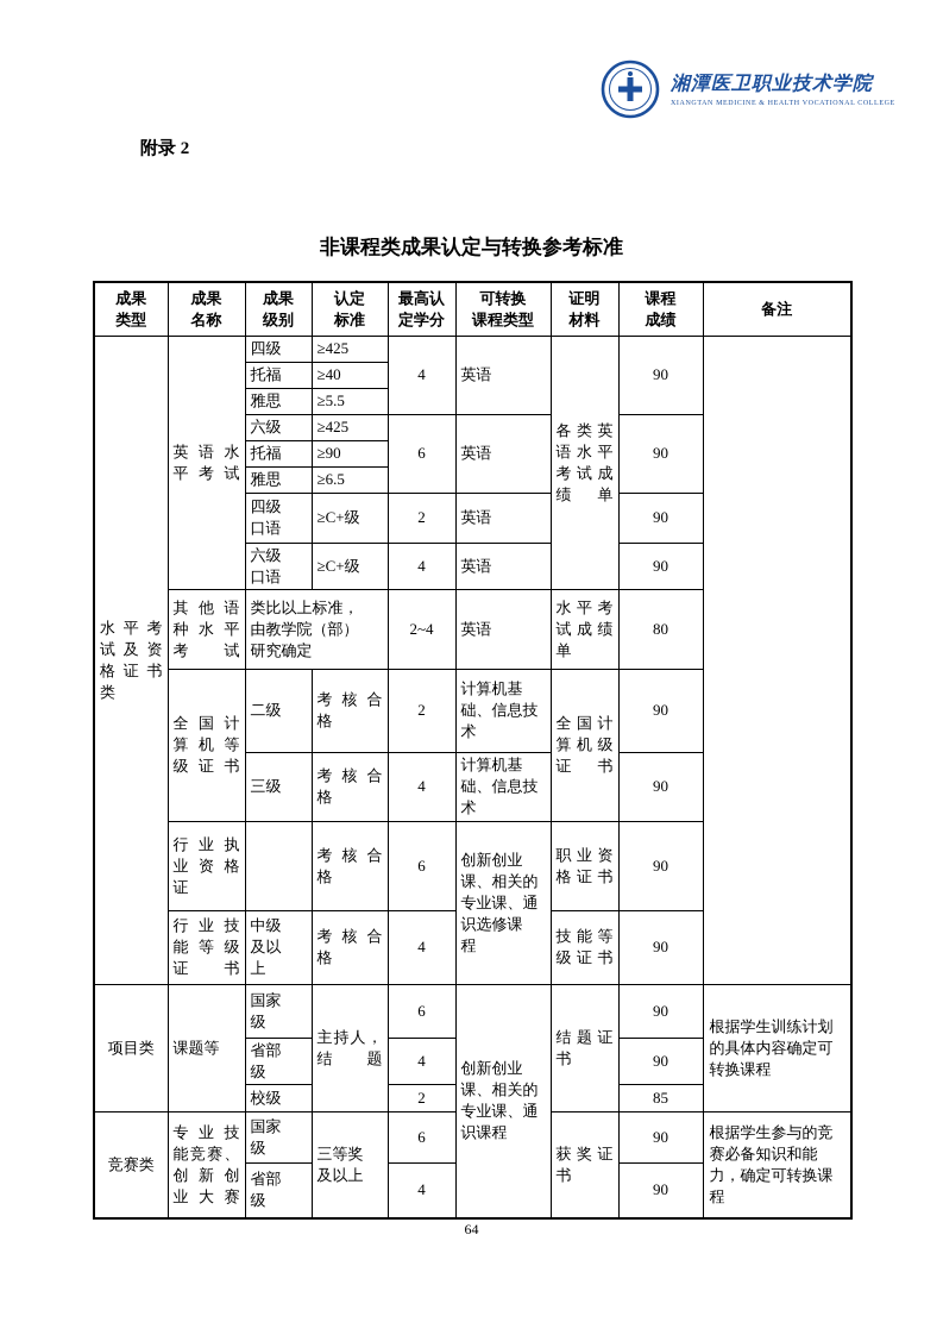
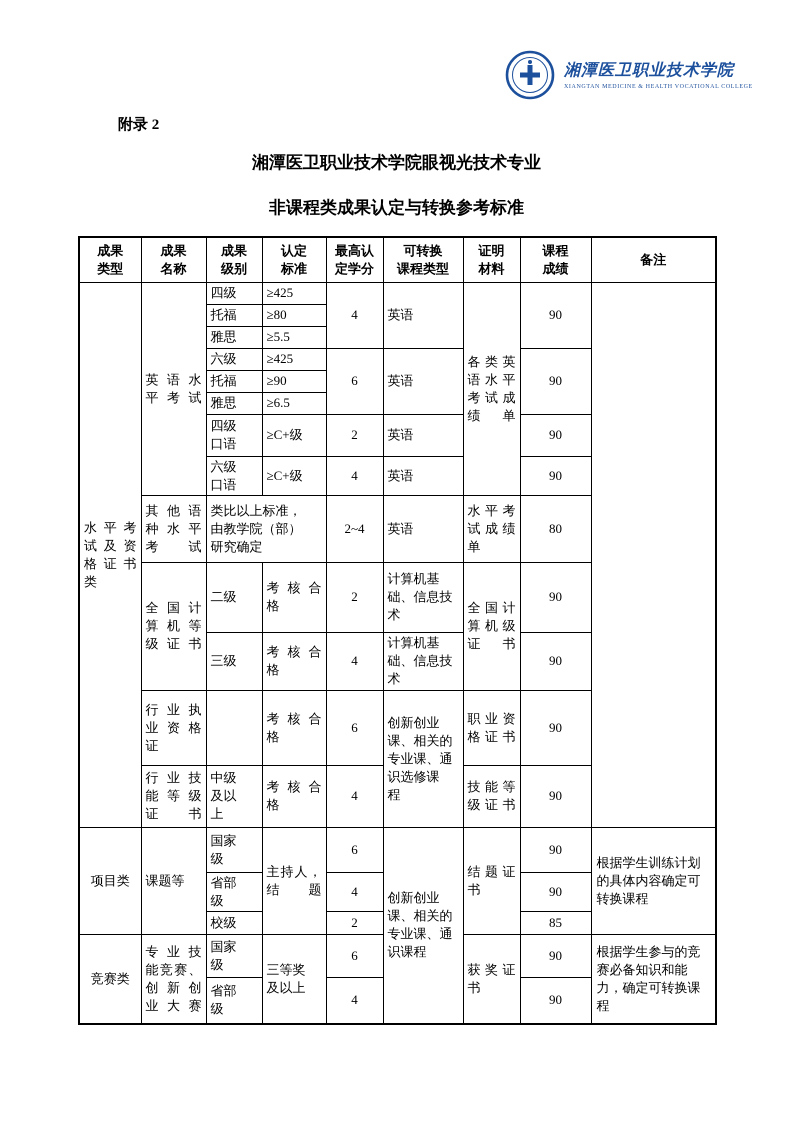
  湘潭医卫职业技术学院
  附录 2
+ 湘潭医卫职业技术学院眼视光技术专业
  非课程类成果认定与转换参考标准
  成果 类型	成果 名称	成果 级别	认定 标准	最高认 定学分	可转换 课程类型	证明 材料	课程 成绩	备注
  水平考 试及资 格证书 类	英语水 平考试	四级	≥425	4	英语	各类英 语水平 考试成 绩单	90
- 托福	≥40
+ 托福	≥80
  雅思	≥5.5
  六级	≥425	6	英语	90
  托福	≥90
  雅思	≥6.5
  四级 口语	≥C+级	2	英语	90
  六级 口语	≥C+级	4	英语	90
  其他语 种水平 考试	类比以上标准， 由教学院（部） 研究确定	2~4	英语	水平考 试成绩 单	80
  全国计 算机等 级证书	二级	考核合 格	2	计算机基 础、信息技 术	全国计 算机级 证书	90
  三级	考核合 格	4	计算机基 础、信息技 术	90
  行业执 业资格 证		考核合 格	6	创新创业 课、相关的 专业课、通 识选修课 程	职业资 格证书	90
  行业技 能等级 证书	中级 及以 上	考核合 格	4	技能等 级证书	90
  项目类	课题等	国家 级	主持人， 结题	6	创新创业 课、相关的 专业课、通 识课程	结题证 书	90	根据学生训练计划 的具体内容确定可 转换课程
  省部 级	4	90
  校级	2	85
  竞赛类	专业技 能竞赛、 创新创 业大赛	国家 级	三等奖 及以上	6	获奖证 书	90	根据学生参与的竞 赛必备知识和能 力，确定可转换课 程
  省部 级	4	90
- 64
